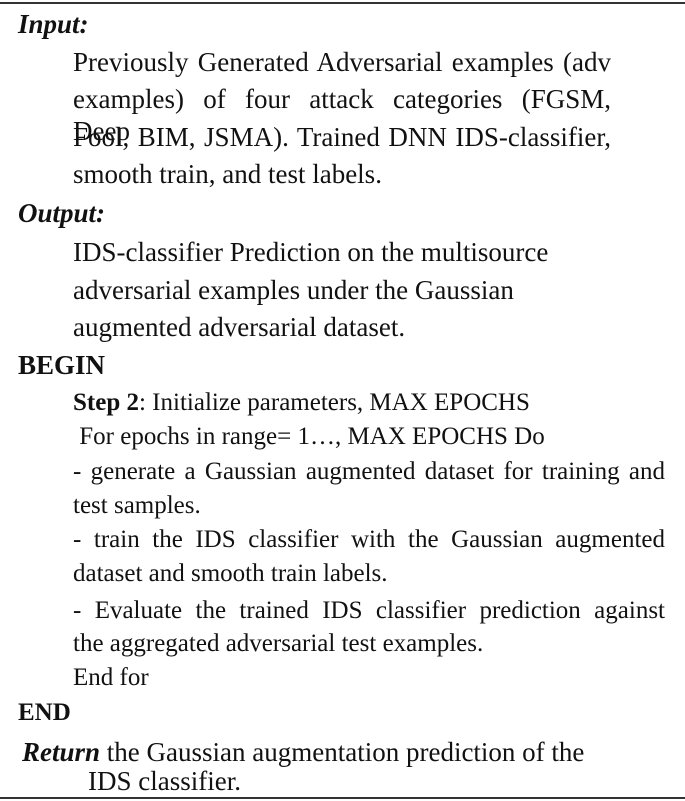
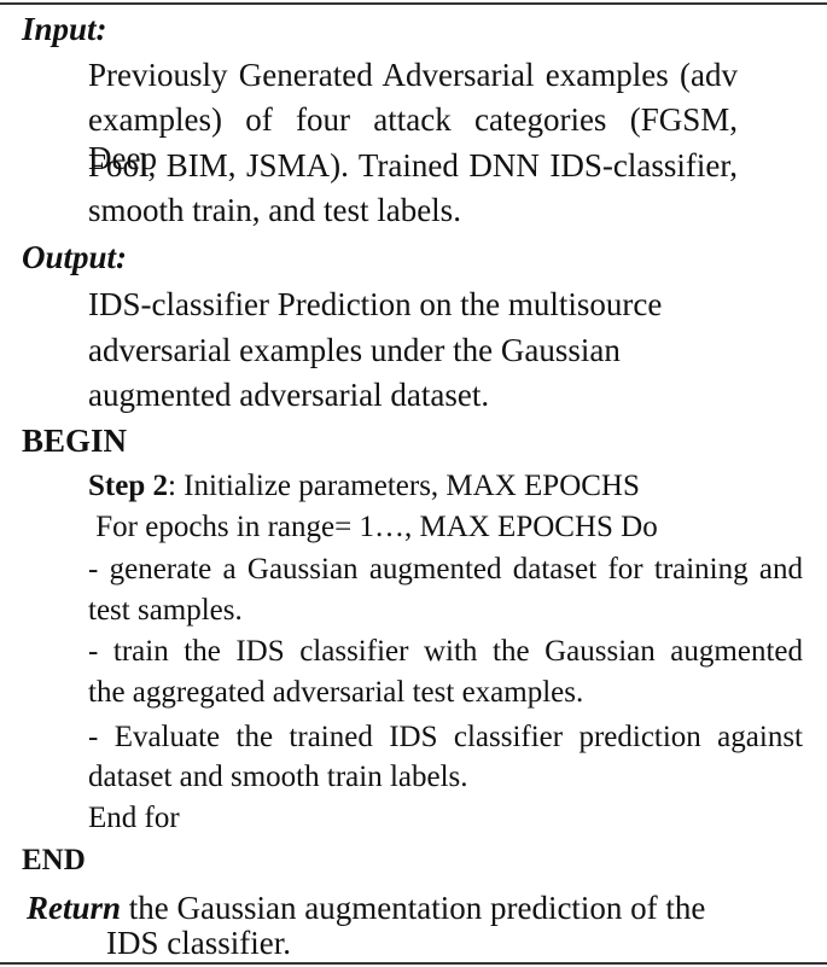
  Input:
  Previously Generated Adversarial examples (adv
  examples) of four attack categories (FGSM, Deep
  Fool, BIM, JSMA). Trained DNN IDS-classifier,
  smooth train, and test labels.
  Output:
  IDS-classifier Prediction on the multisource
  adversarial examples under the Gaussian
  augmented adversarial dataset.
  BEGIN
  Step 2: Initialize parameters, MAX EPOCHS
  For epochs in range= 1…, MAX EPOCHS Do
  - generate a Gaussian augmented dataset for training and
  test samples.
  - train the IDS classifier with the Gaussian augmented
- dataset and smooth train labels.
+ the aggregated adversarial test examples.
  - Evaluate the trained IDS classifier prediction against
- the aggregated adversarial test examples.
+ dataset and smooth train labels.
  End for
  END
  Return the Gaussian augmentation prediction of the
  IDS classifier.
